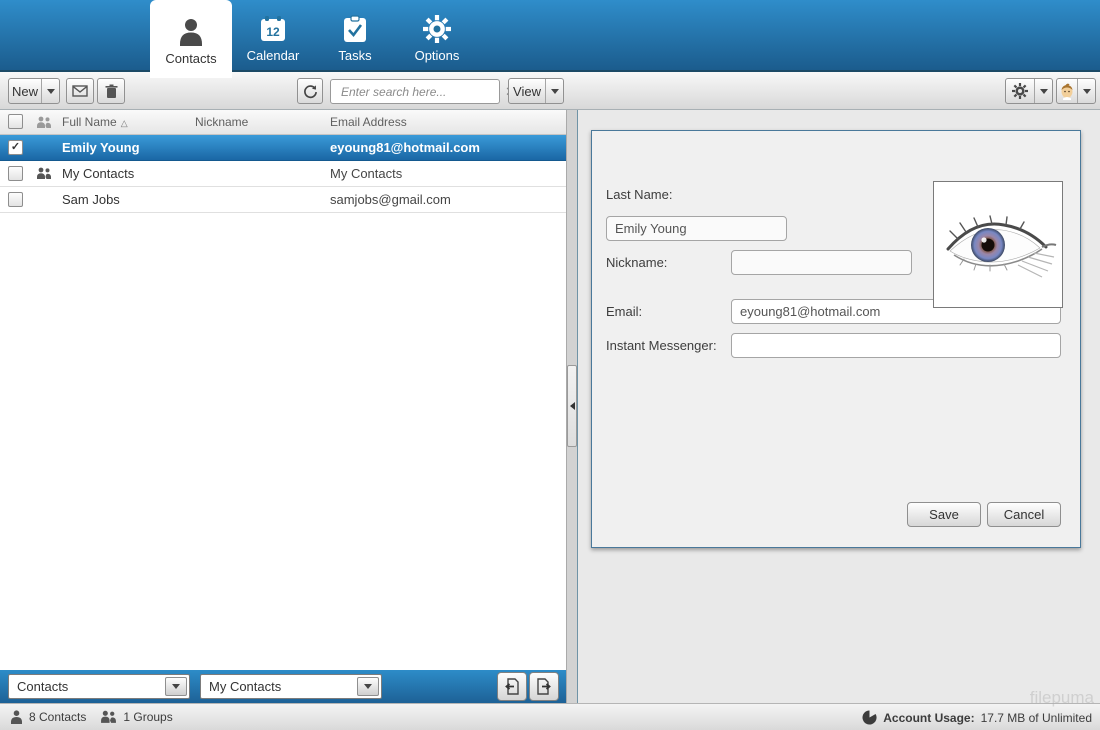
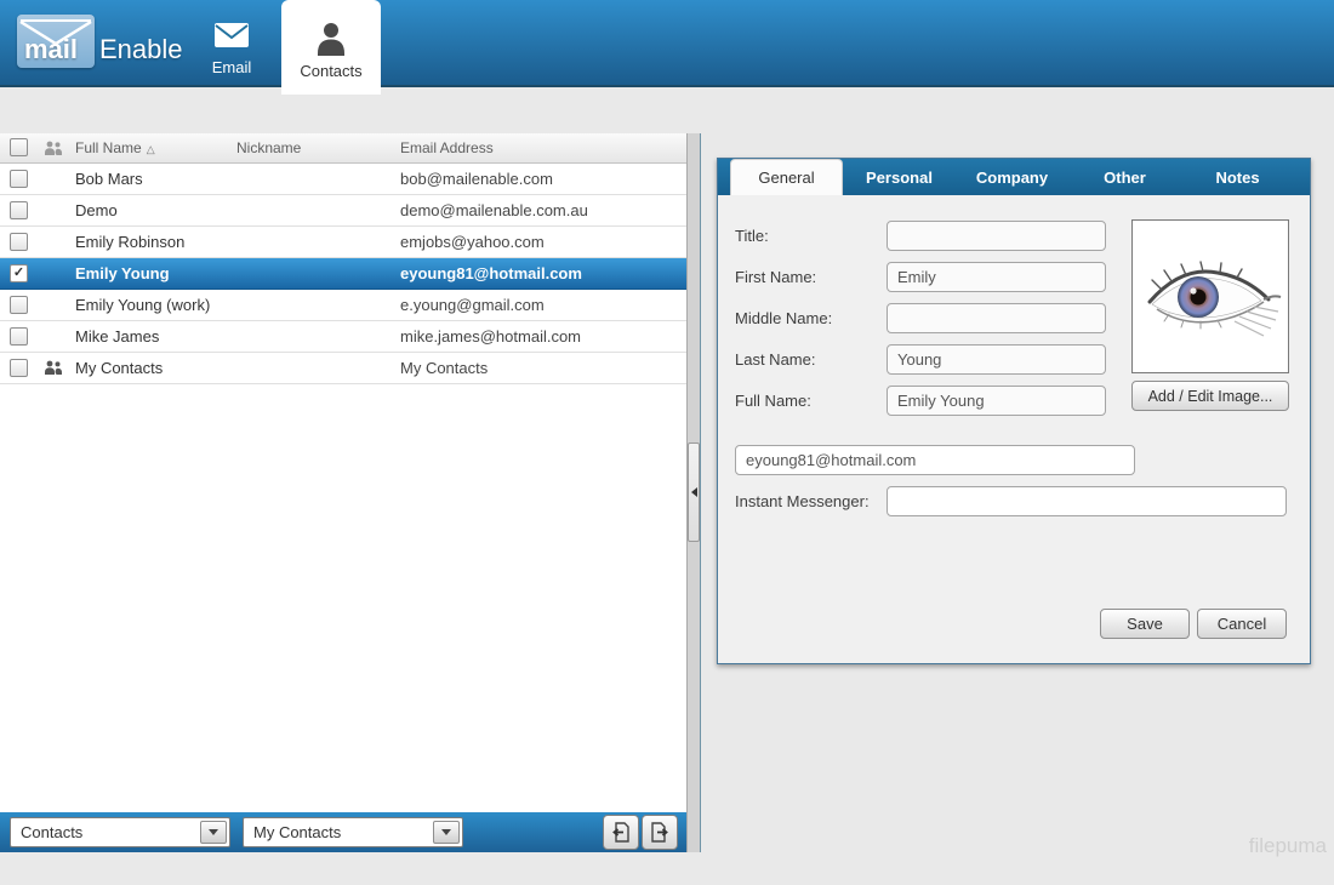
+ mail
+ Enable
+ Email
  Contacts
- 12
- Calendar
- Tasks
- Options
- New
- Enter search here...
- View
  Full Name △
  Nickname
  Email Address
+ Bob Mars
+ bob@mailenable.com
+ Demo
+ demo@mailenable.com.au
+ Emily Robinson
+ emjobs@yahoo.com
  ✓
  Emily Young
  eyoung81@hotmail.com
+ Emily Young (work)
+ e.young@gmail.com
+ Mike James
+ mike.james@hotmail.com
  My Contacts
  My Contacts
- Sam Jobs
- samjobs@gmail.com
  Contacts
  My Contacts
+ General
+ Personal
+ Company
+ Other
+ Notes
+ Title:
+ First Name:
+ Emily
+ Middle Name:
  Last Name:
+ Young
+ Full Name:
  Emily Young
- Nickname:
- Email:
  eyoung81@hotmail.com
  Instant Messenger:
+ Add / Edit Image...
  Save
  Cancel
- 8 Contacts
- 1 Groups
- Account Usage:
- 17.7 MB of Unlimited
  filepuma
